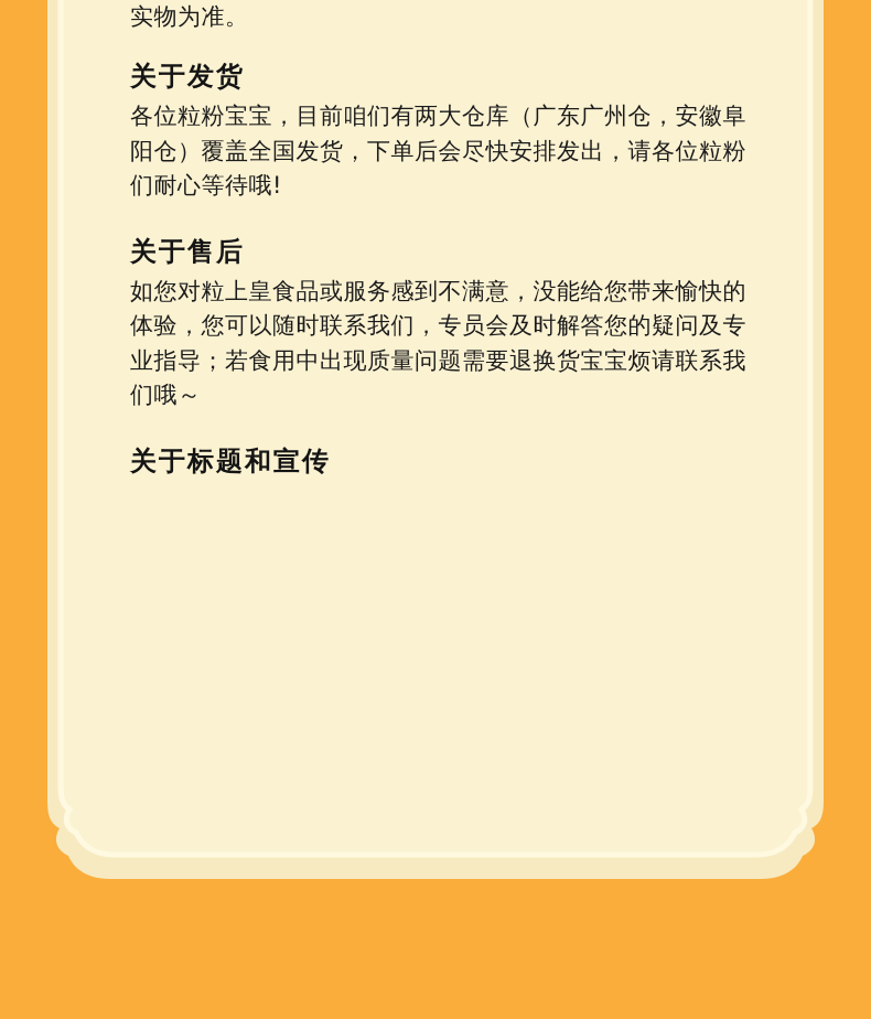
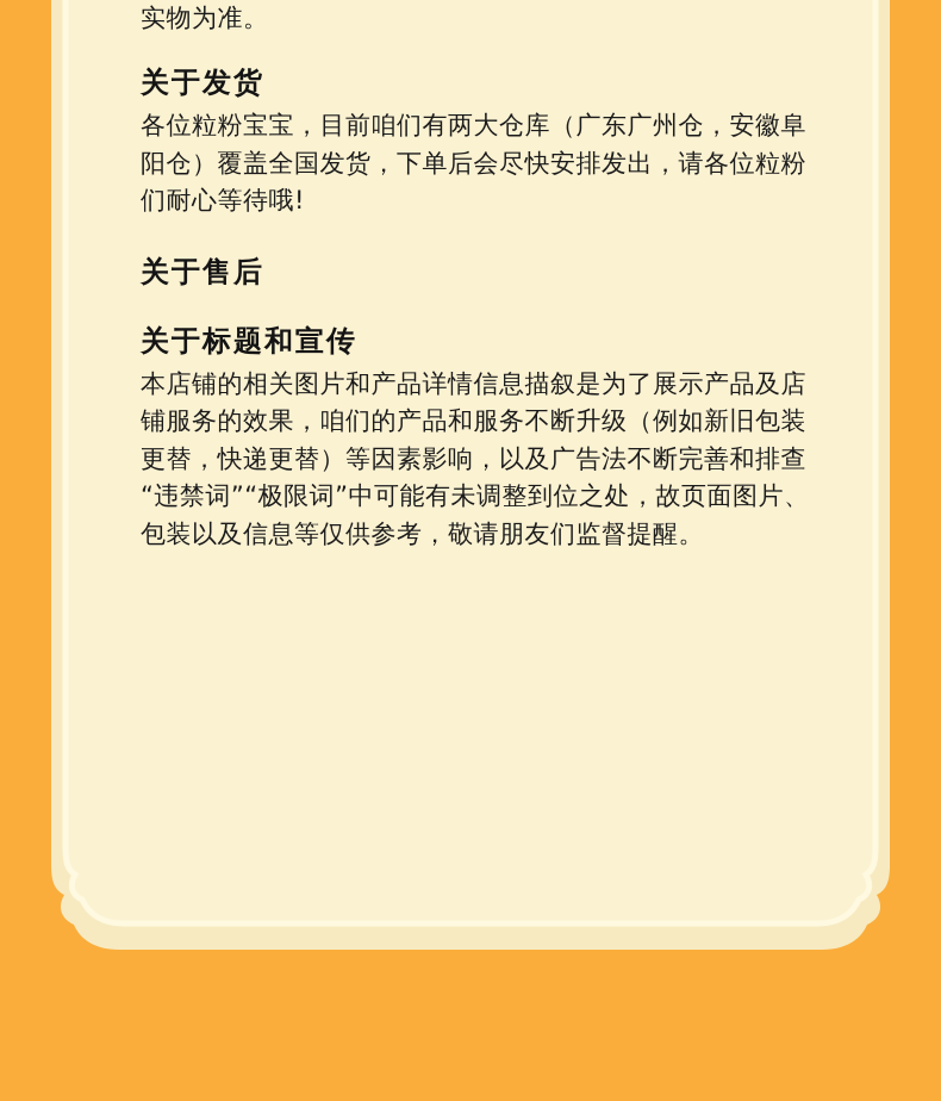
  实物为准。
  关于发货
  各位粒粉宝宝，目前咱们有两大仓库（广东广州仓，安徽阜
  阳仓）覆盖全国发货，下单后会尽快安排发出，请各位粒粉
  们耐心等待哦!
  关于售后
- 如您对粒上皇食品或服务感到不满意，没能给您带来愉快的
- 体验，您可以随时联系我们，专员会及时解答您的疑问及专
- 业指导；若食用中出现质量问题需要退换货宝宝烦请联系我
- 们哦～
  关于标题和宣传
+ 本店铺的相关图片和产品详情信息描叙是为了展示产品及店
+ 铺服务的效果，咱们的产品和服务不断升级（例如新旧包装
+ 更替，快递更替）等因素影响，以及广告法不断完善和排查
+ “违禁词”“极限词”中可能有未调整到位之处，故页面图片、
+ 包装以及信息等仅供参考，敬请朋友们监督提醒。
